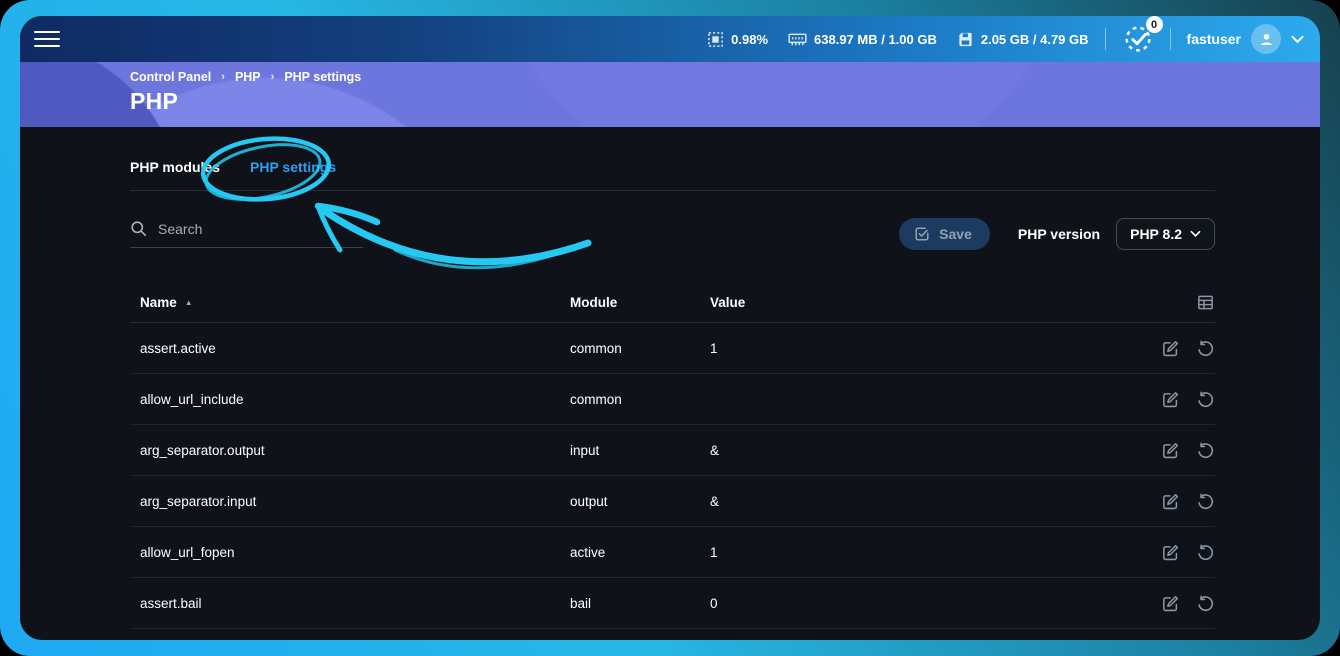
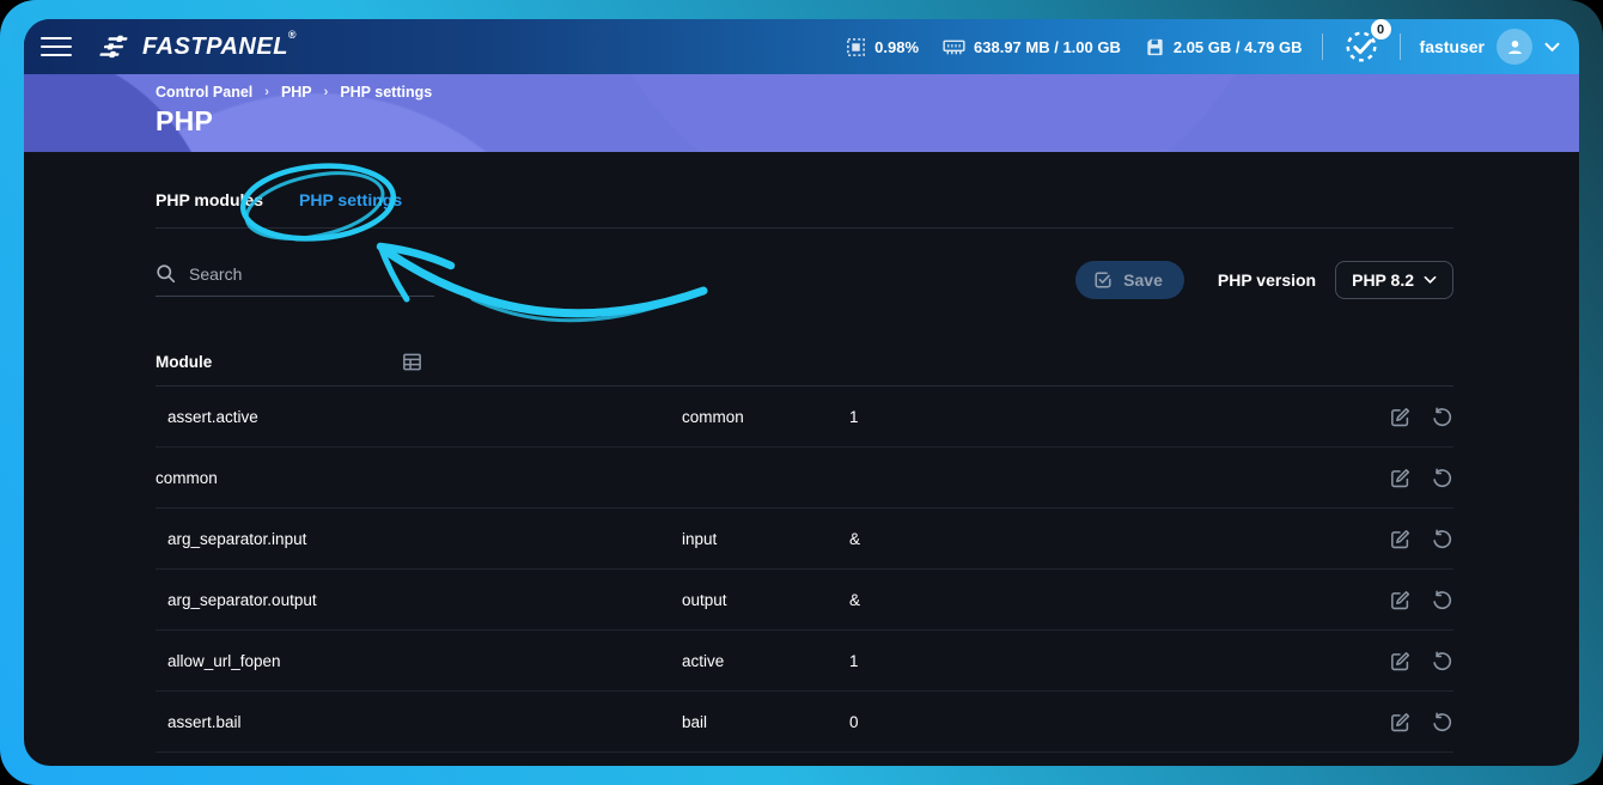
+ FASTPANEL®
  0.98%
  638.97 MB / 1.00 GB
  2.05 GB / 4.79 GB
  0
  fastuser
  Control Panel
  ›
  PHP
  ›
  PHP settings
  PHP
  PHP modues
  PHP settings
  Search
  Save
  PHP version
  PHP 8.2
- Name
- ▲
  Module
- Value
  assert.active
  common
  1
- allow_url_include
  common
- arg_separator.output
+ arg_separator.input
  input
  &
- arg_separator.input
+ arg_separator.output
  output
  &
  allow_url_fopen
  active
  1
  assert.bail
  bail
  0
